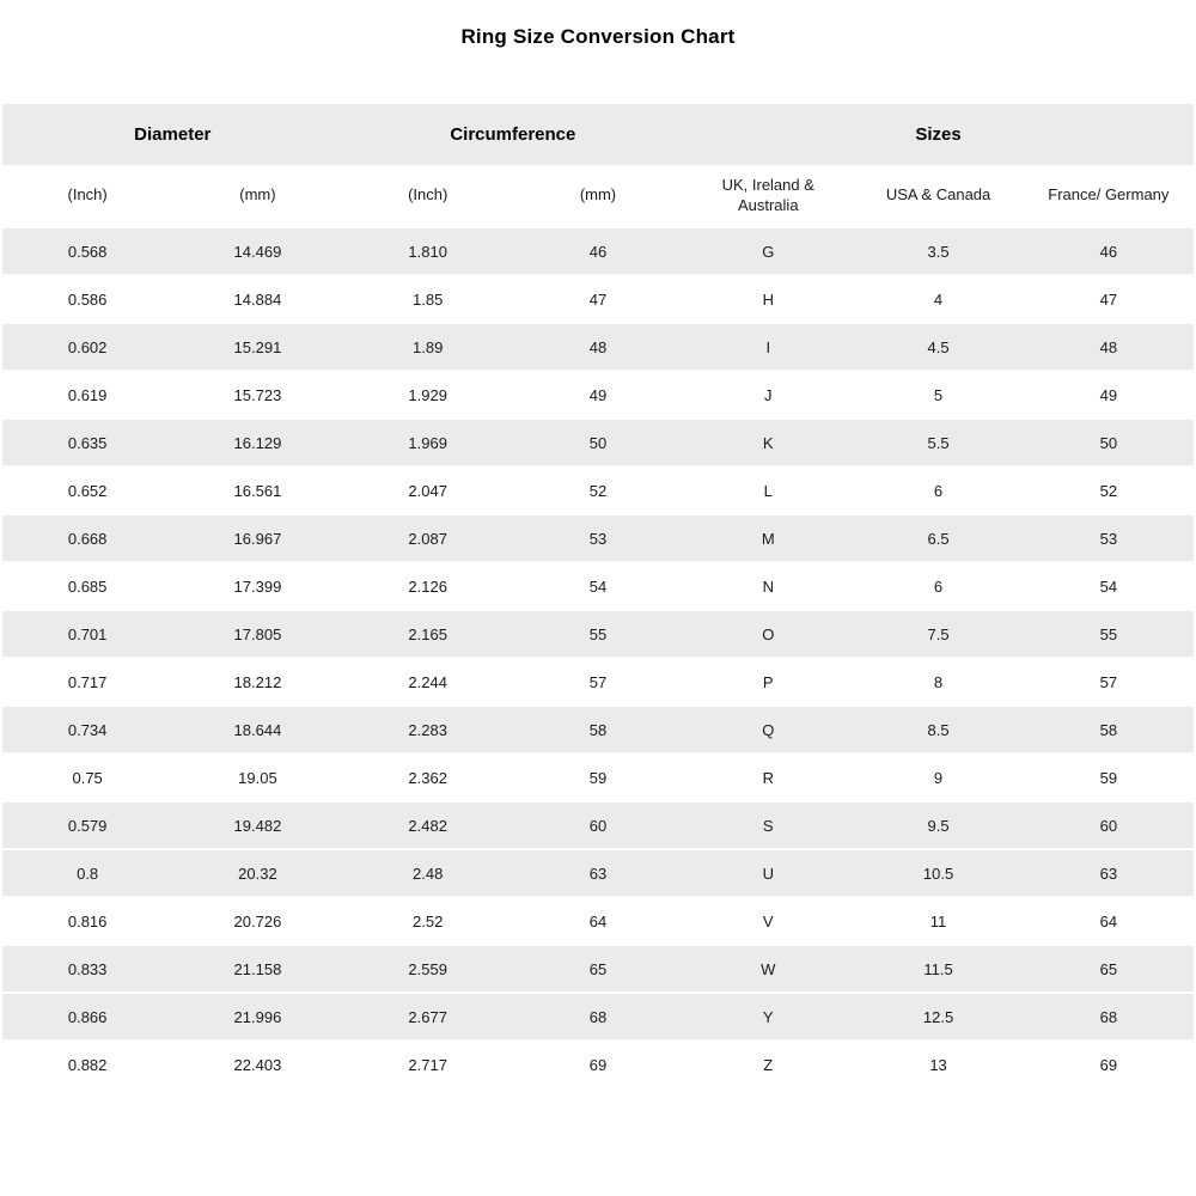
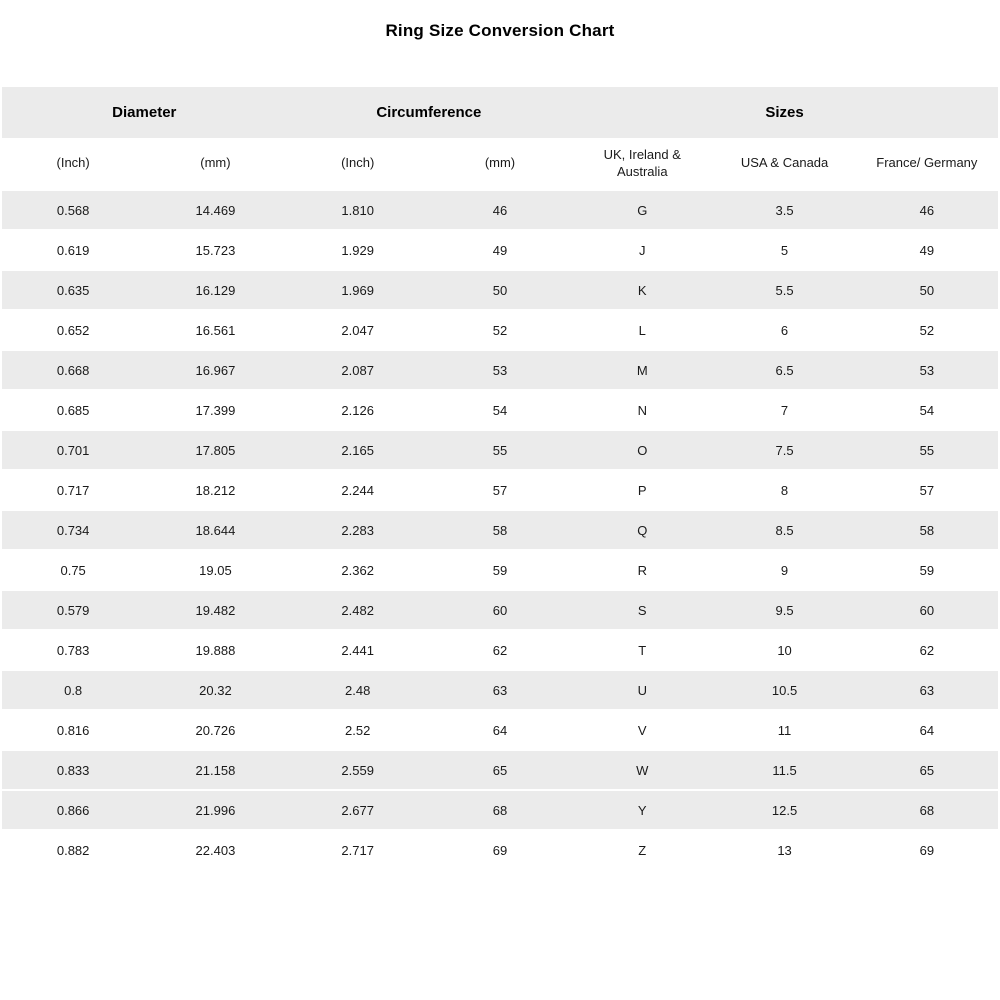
  Ring Size Conversion Chart
  Diameter	Circumference	Sizes
  (Inch)	(mm)	(Inch)	(mm)	UK, Ireland & Australia	USA & Canada	France/ Germany
  0.568	14.469	1.810	46	G	3.5	46
- 0.586	14.884	1.85	47	H	4	47
- 0.602	15.291	1.89	48	I	4.5	48
  0.619	15.723	1.929	49	J	5	49
  0.635	16.129	1.969	50	K	5.5	50
  0.652	16.561	2.047	52	L	6	52
  0.668	16.967	2.087	53	M	6.5	53
- 0.685	17.399	2.126	54	N	6	54
+ 0.685	17.399	2.126	54	N	7	54
  0.701	17.805	2.165	55	O	7.5	55
  0.717	18.212	2.244	57	P	8	57
  0.734	18.644	2.283	58	Q	8.5	58
  0.75	19.05	2.362	59	R	9	59
  0.579	19.482	2.482	60	S	9.5	60
+ 0.783	19.888	2.441	62	T	10	62
  0.8	20.32	2.48	63	U	10.5	63
  0.816	20.726	2.52	64	V	11	64
  0.833	21.158	2.559	65	W	11.5	65
  0.866	21.996	2.677	68	Y	12.5	68
  0.882	22.403	2.717	69	Z	13	69
